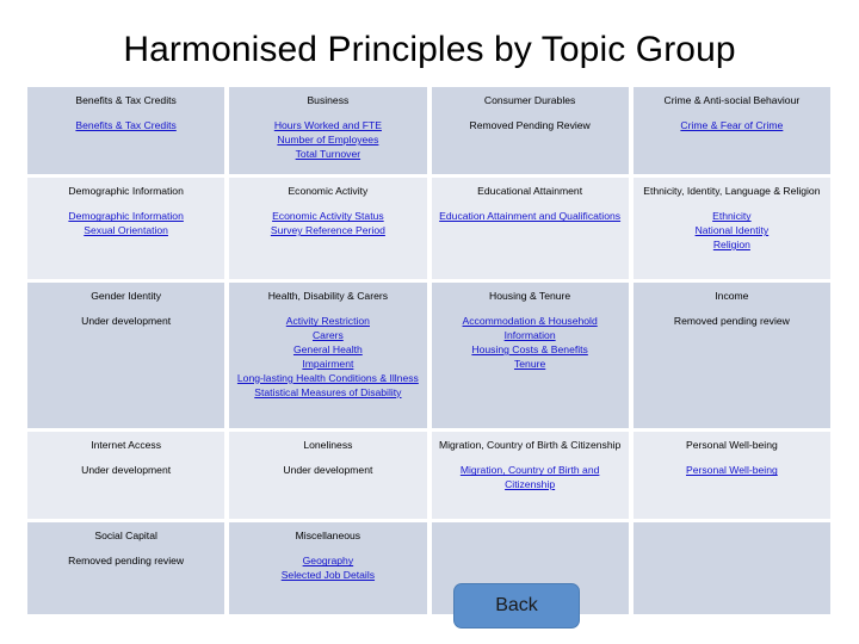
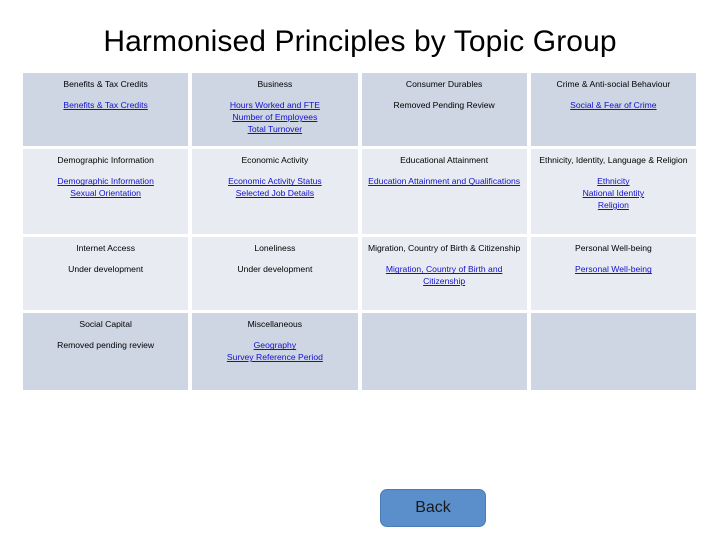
  Harmonised Principles by Topic Group
- Benefits & Tax CreditsBenefits & Tax Credits	BusinessHours Worked and FTENumber of EmployeesTotal Turnover	Consumer DurablesRemoved Pending Review	Crime & Anti-social BehaviourCrime & Fear of Crime
+ Benefits & Tax CreditsBenefits & Tax Credits	BusinessHours Worked and FTENumber of EmployeesTotal Turnover	Consumer DurablesRemoved Pending Review	Crime & Anti-social BehaviourSocial & Fear of Crime
- Demographic InformationDemographic InformationSexual Orientation	Economic ActivityEconomic Activity StatusSurvey Reference Period	Educational AttainmentEducation Attainment and Qualifications	Ethnicity, Identity, Language & ReligionEthnicityNational IdentityReligion
+ Demographic InformationDemographic InformationSexual Orientation	Economic ActivityEconomic Activity StatusSelected Job Details	Educational AttainmentEducation Attainment and Qualifications	Ethnicity, Identity, Language & ReligionEthnicityNational IdentityReligion
- Gender IdentityUnder development	Health, Disability & CarersActivity RestrictionCarersGeneral HealthImpairmentLong-lasting Health Conditions & IllnessStatistical Measures of Disability	Housing & TenureAccommodation & Household InformationHousing Costs & BenefitsTenure	IncomeRemoved pending review
  Internet AccessUnder development	LonelinessUnder development	Migration, Country of Birth & CitizenshipMigration, Country of Birth and Citizenship	Personal Well-beingPersonal Well-being
- Social CapitalRemoved pending review	MiscellaneousGeographySelected Job Details
+ Social CapitalRemoved pending review	MiscellaneousGeographySurvey Reference Period
  Back
